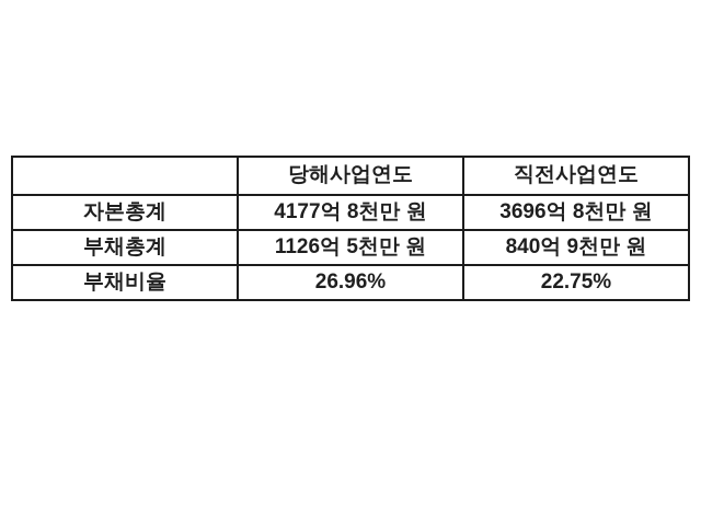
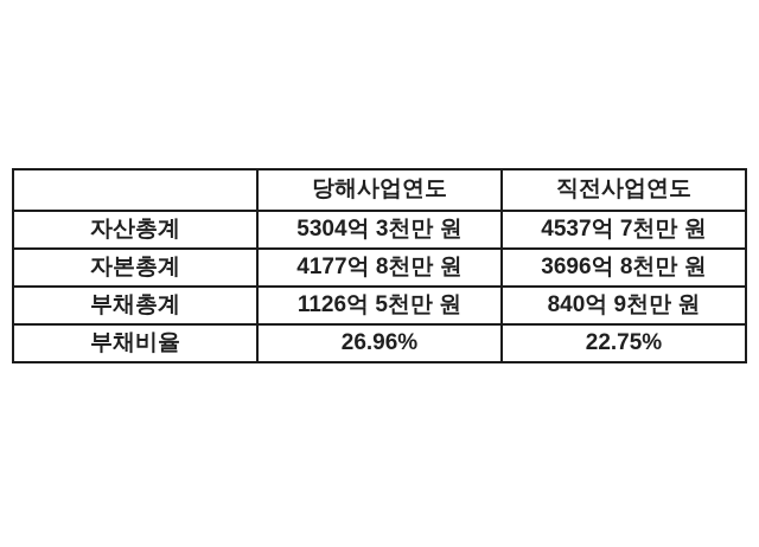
  	당해사업연도	직전사업연도
+ 자산총계	5304억 3천만 원	4537억 7천만 원
  자본총계	4177억 8천만 원	3696억 8천만 원
  부채총계	1126억 5천만 원	840억 9천만 원
  부채비율	26.96%	22.75%
